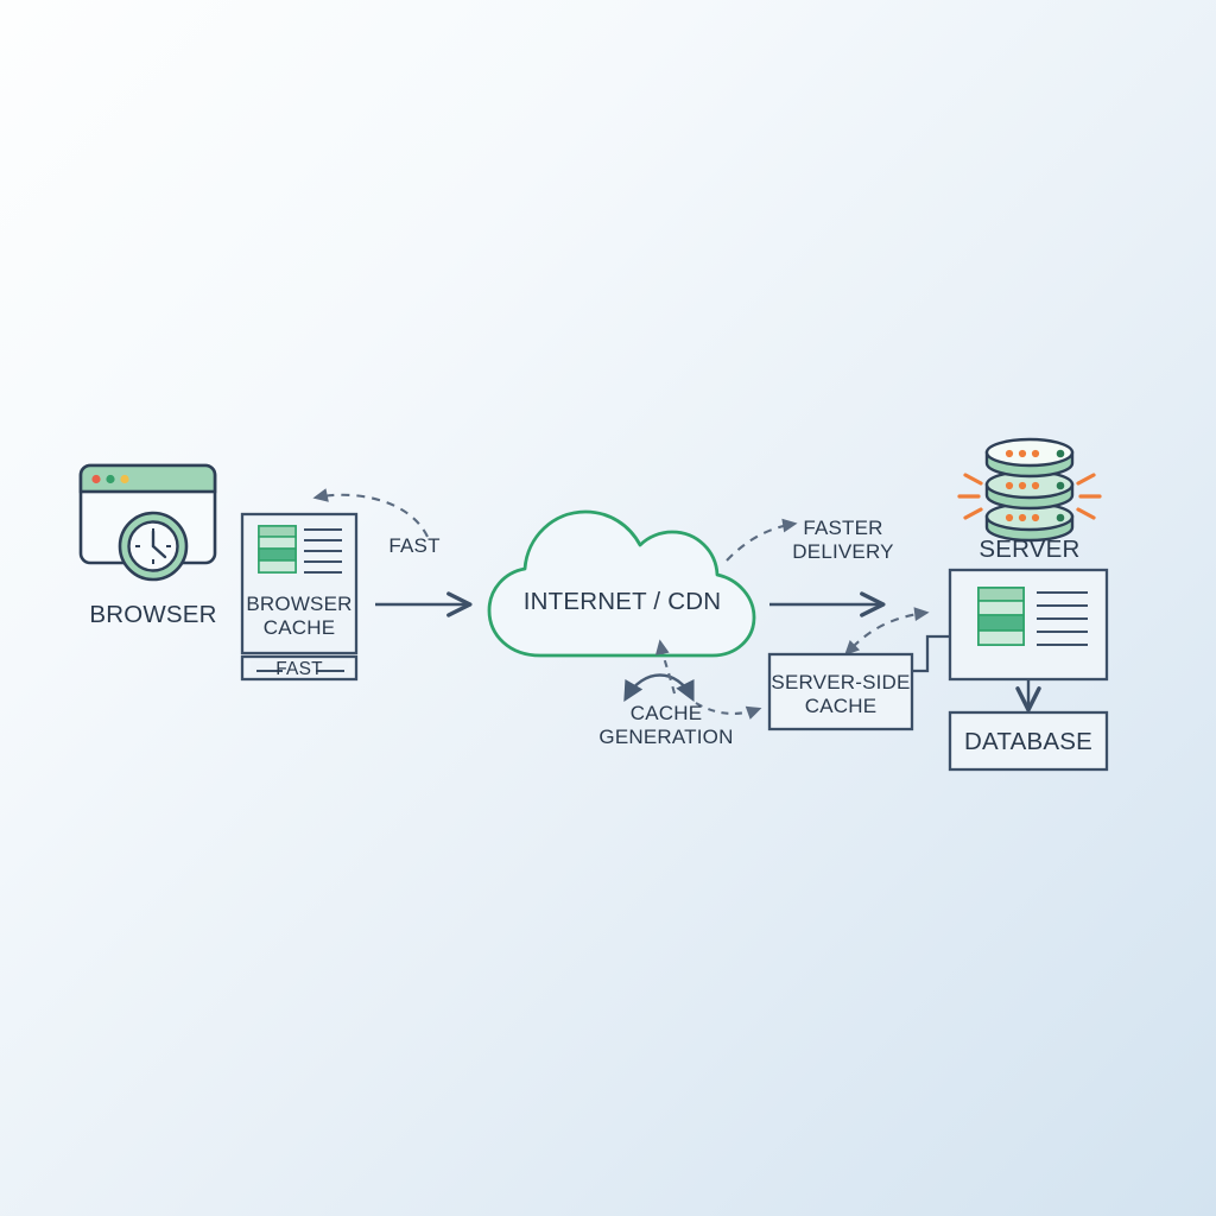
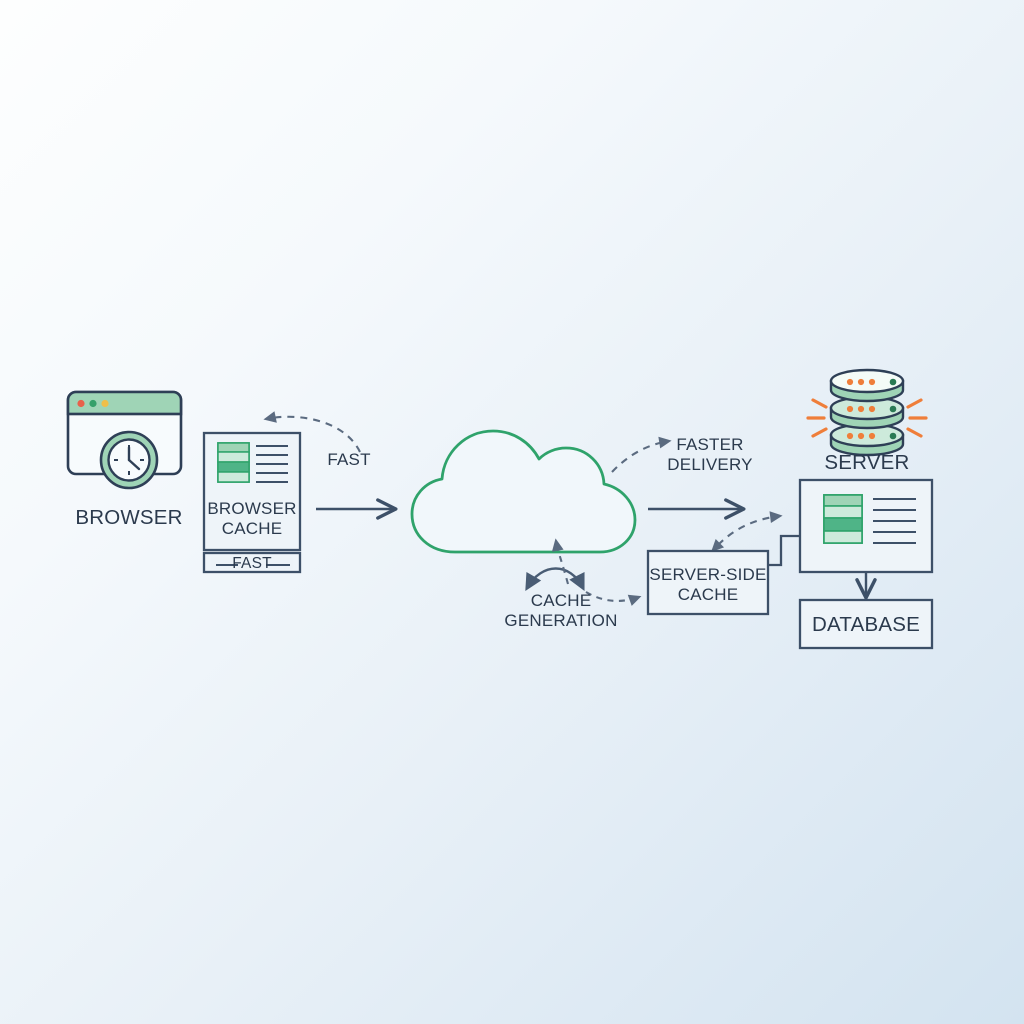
  BROWSER
  BROWSER
  CACHE
  FAST
  FAST
- INTERNET / CDN
  FASTER
  DELIVERY
  CACHE
  GENERATION
  SERVER-SIDE
  CACHE
  SERVER
  DATABASE
